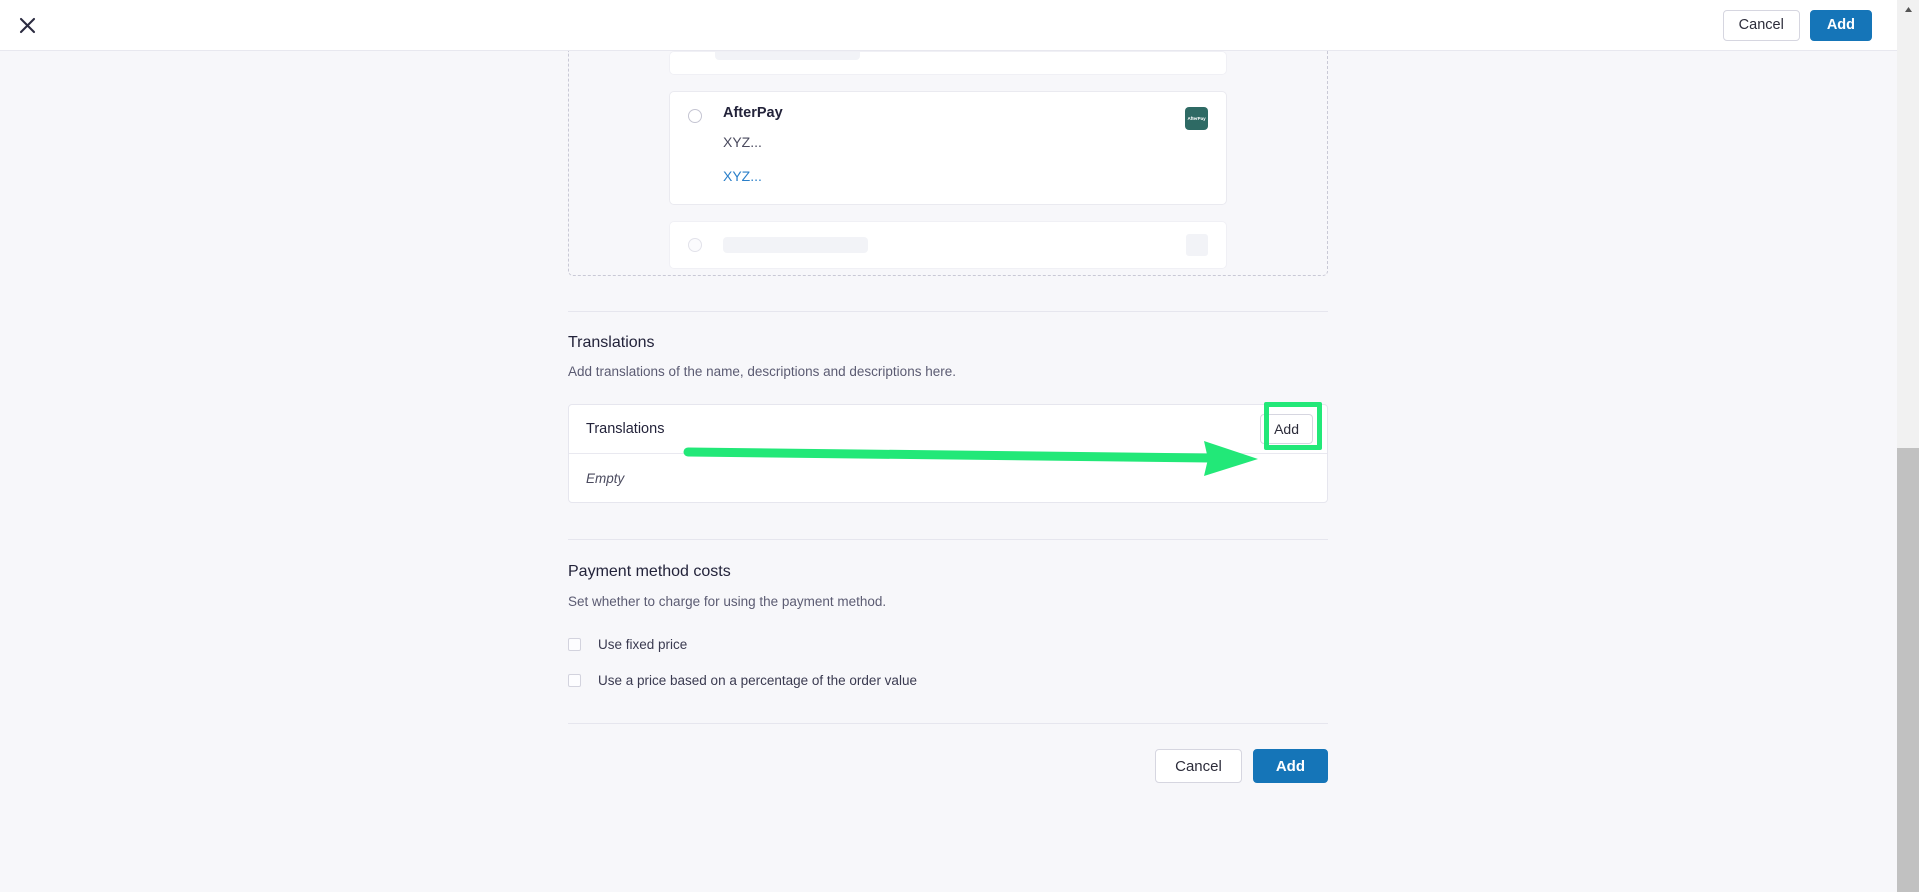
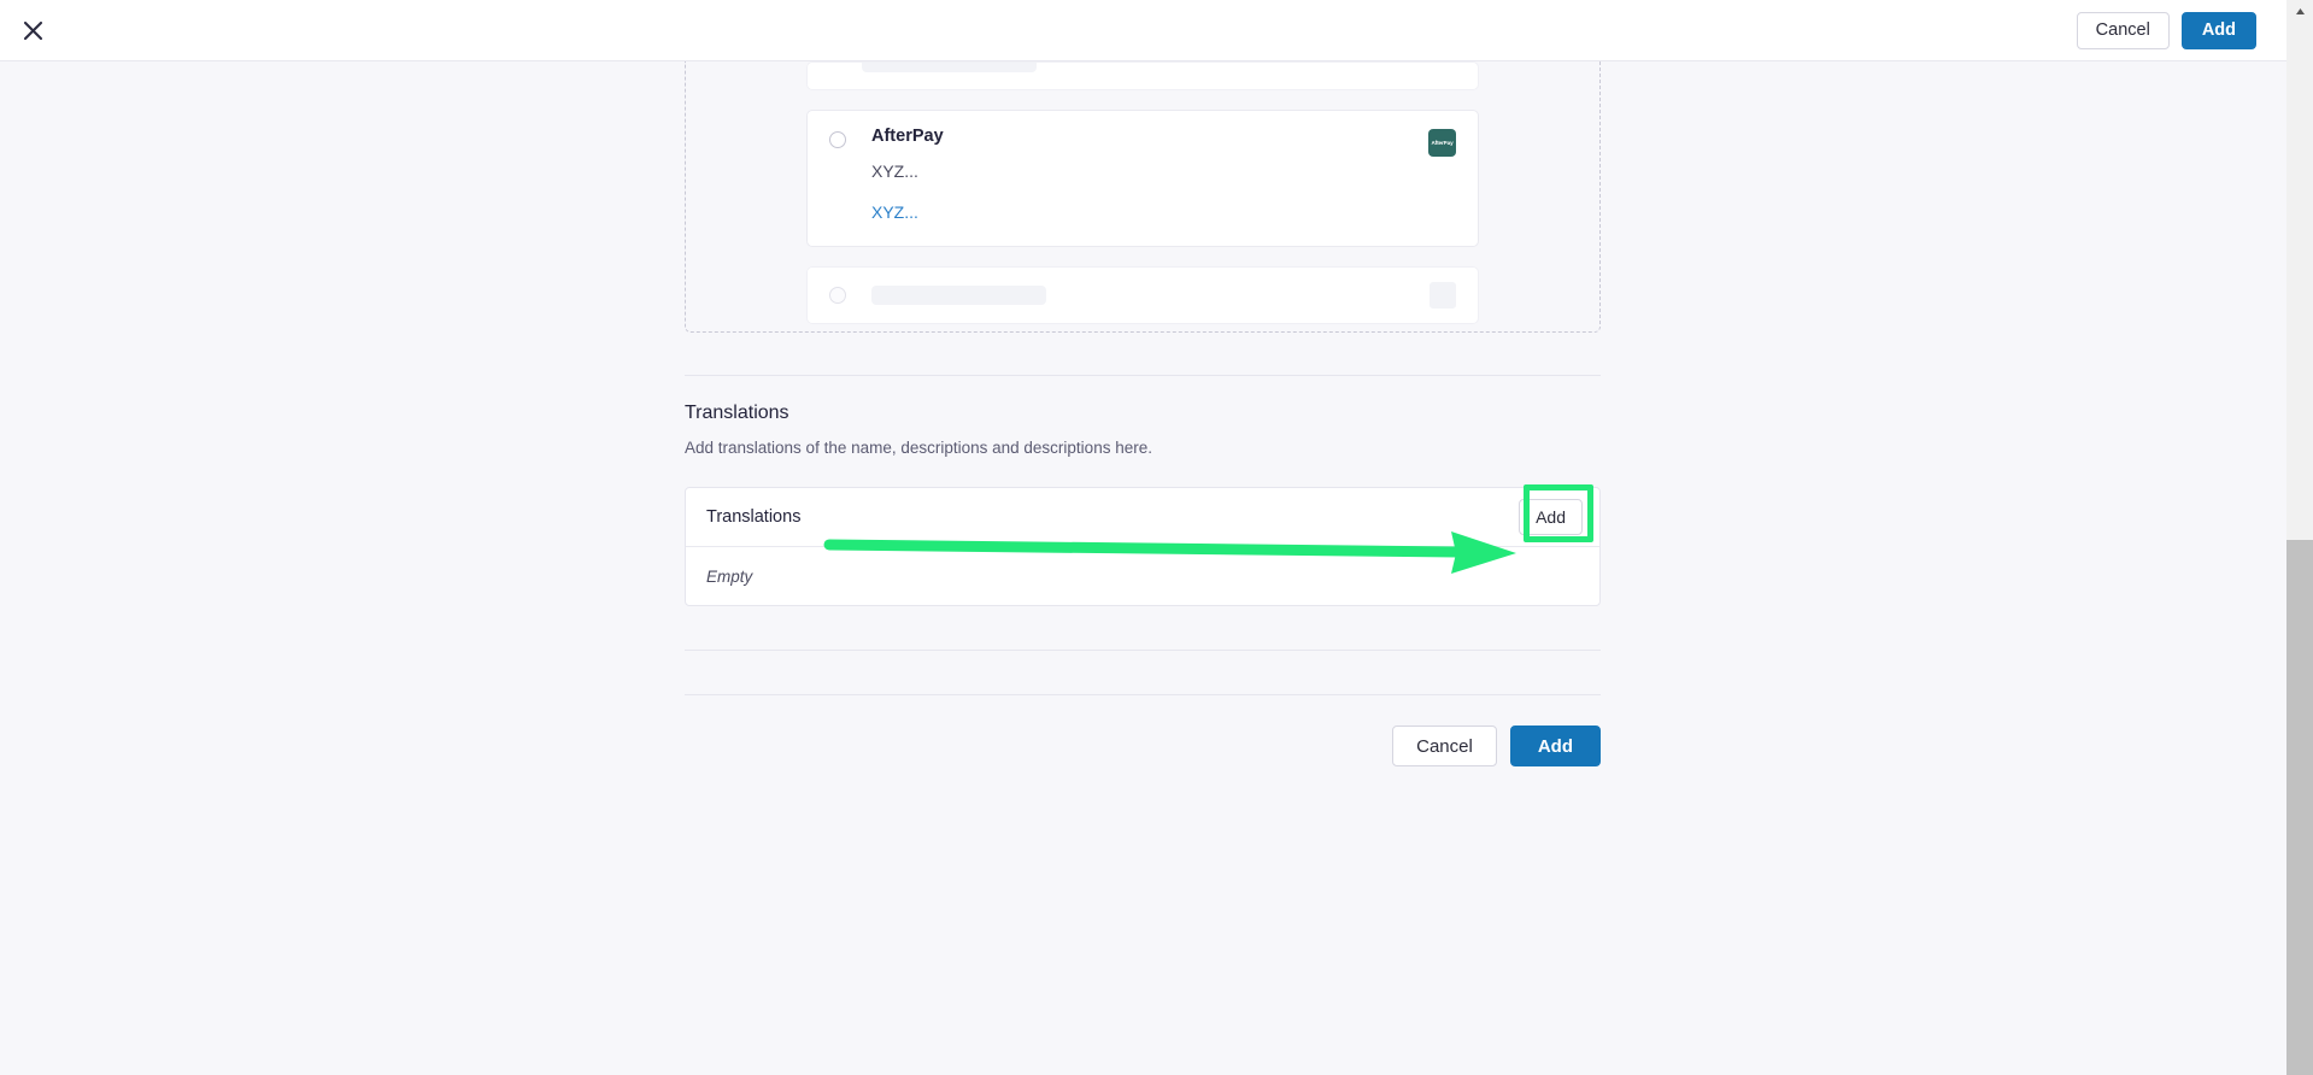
  Cancel
  Add
  AfterPay
  XYZ...
  XYZ...
  Translations
  Add translations of the name, descriptions and descriptions here.
  Translations
  Add
  Empty
- Payment method costs
- Set whether to charge for using the payment method.
- Use fixed price
- Use a price based on a percentage of the order value
  Cancel
  Add
